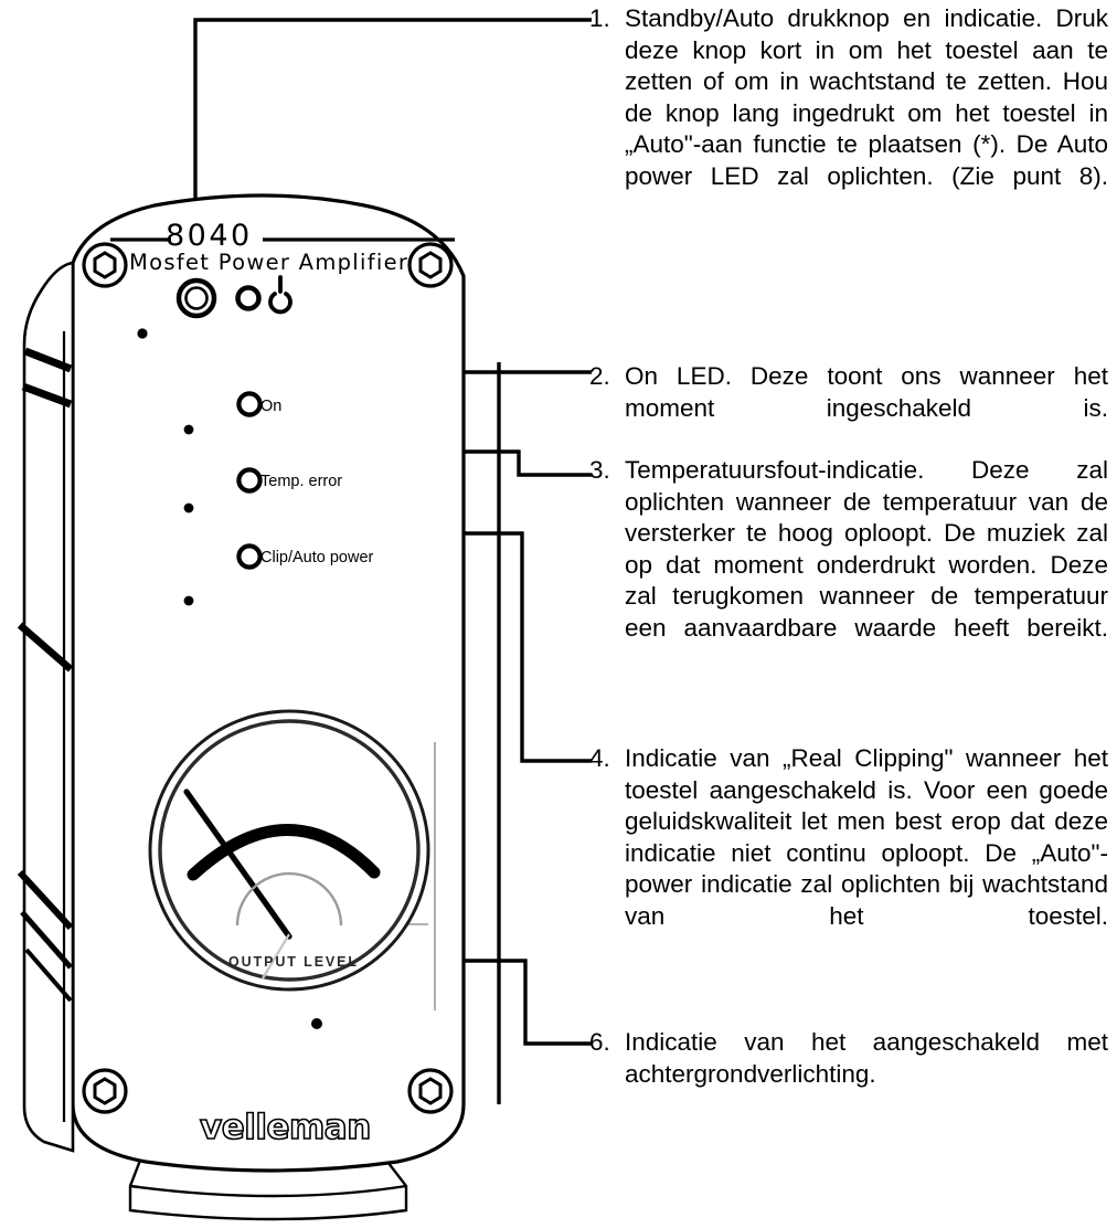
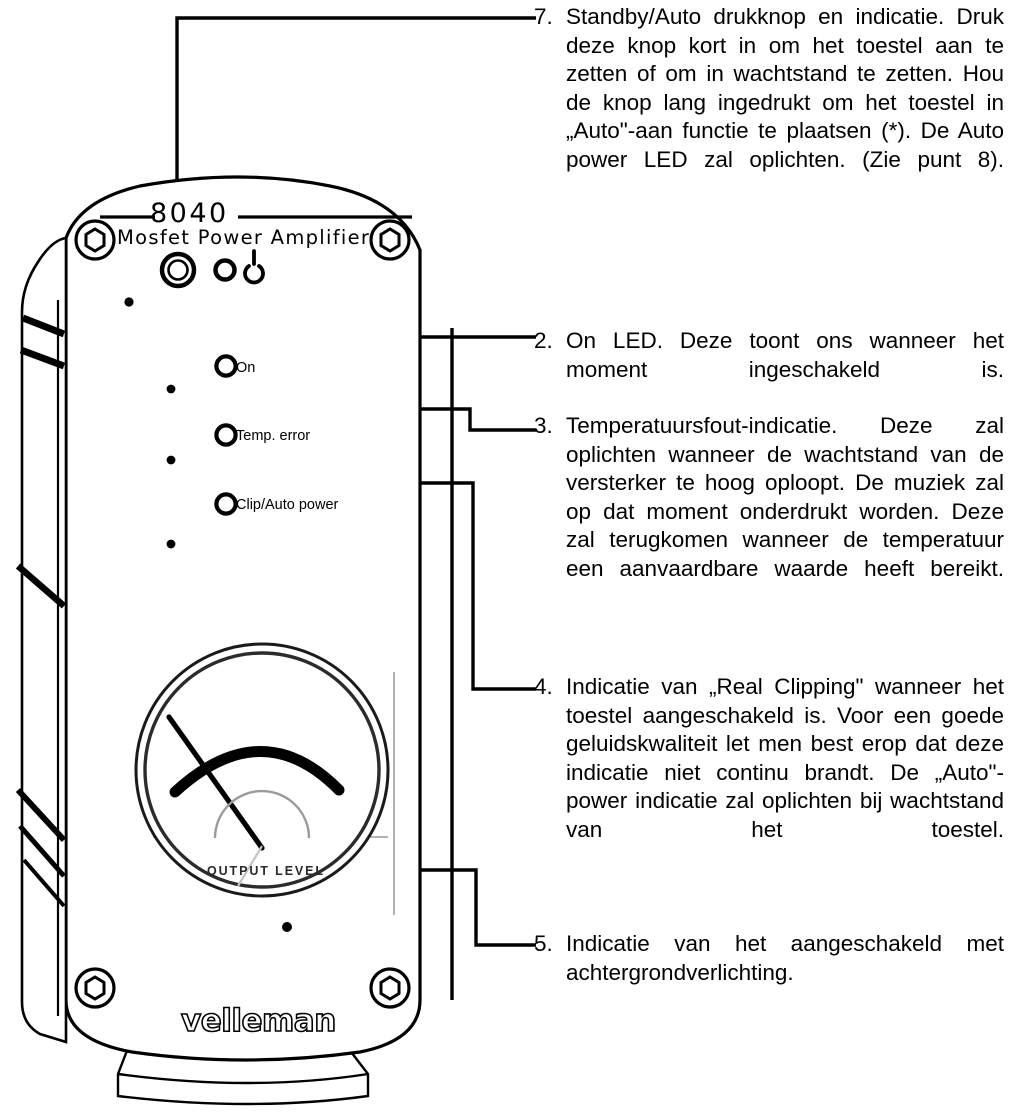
  8040
  Mosfet Power Amplifier
  On
  Temp. error
  Clip/Auto power
  OUTPUT LEVEL
  velleman
- 1.
+ 7.
  Standby/Auto drukknop en indicatie. Druk deze knop kort in om het toestel aan te zetten of om in wachtstand te zetten. Hou de knop lang ingedrukt om het toestel in „Auto"-aan functie te plaatsen (*). De Auto power LED zal oplichten. (Zie punt 8).
  2.
  On LED. Deze toont ons wanneer het moment ingeschakeld is.
  3.
- Temperatuursfout-indicatie. Deze zal oplichten wanneer de temperatuur van de versterker te hoog oploopt. De muziek zal op dat moment onderdrukt worden. Deze zal terugkomen wanneer de temperatuur een aanvaardbare waarde heeft bereikt.
+ Temperatuursfout-indicatie. Deze zal oplichten wanneer de wachtstand van de versterker te hoog oploopt. De muziek zal op dat moment onderdrukt worden. Deze zal terugkomen wanneer de temperatuur een aanvaardbare waarde heeft bereikt.
  4.
- Indicatie van „Real Clipping" wanneer het toestel aangeschakeld is. Voor een goede geluidskwaliteit let men best erop dat deze indicatie niet continu oploopt. De „Auto"-power indicatie zal oplichten bij wachtstand van het toestel.
+ Indicatie van „Real Clipping" wanneer het toestel aangeschakeld is. Voor een goede geluidskwaliteit let men best erop dat deze indicatie niet continu brandt. De „Auto"-power indicatie zal oplichten bij wachtstand van het toestel.
- 6.
+ 5.
  Indicatie van het aangeschakeld met achtergrondverlichting.
